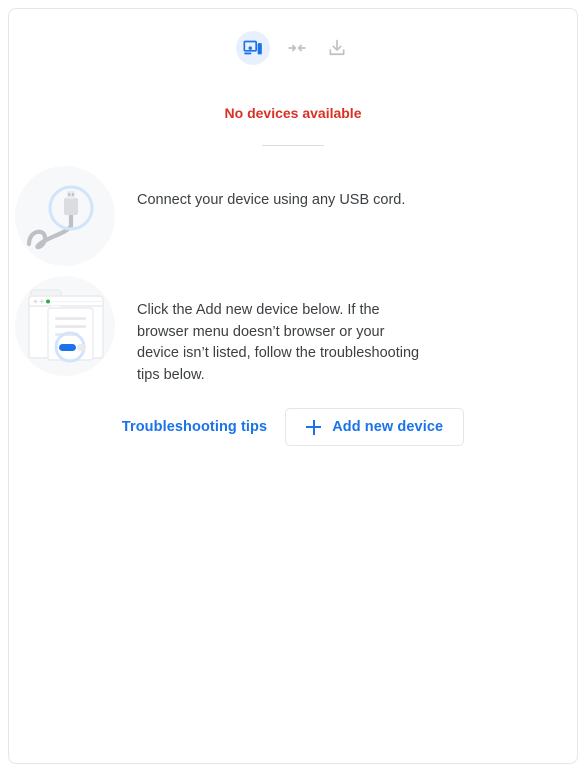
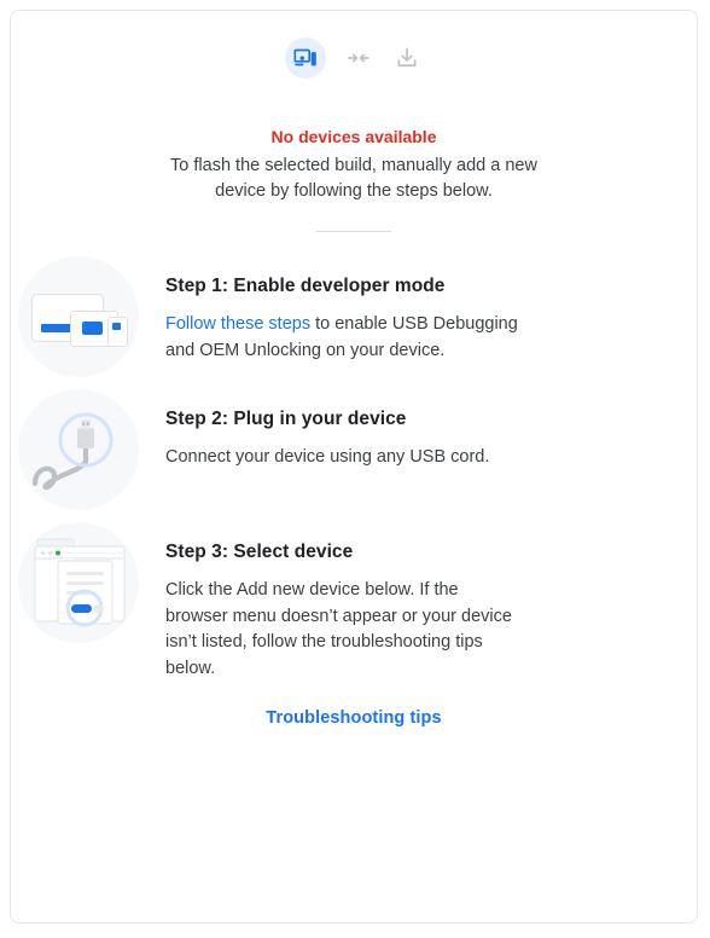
  No devices available
+ To flash the selected build, manually add a new device by following the steps below.
+ Step 1: Enable developer mode
+ Follow these steps to enable USB Debugging and OEM Unlocking on your device.
+ Step 2: Plug in your device
  Connect your device using any USB cord.
+ Step 3: Select device
- Click the Add new device below. If the browser menu doesn’t browser or your device isn’t listed, follow the troubleshooting tips below.
+ Click the Add new device below. If the browser menu doesn’t appear or your device isn’t listed, follow the troubleshooting tips below.
  Troubleshooting tips
- Add new device
